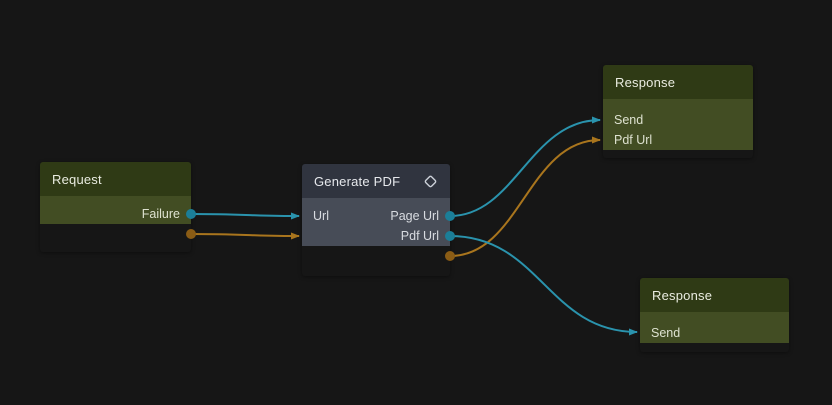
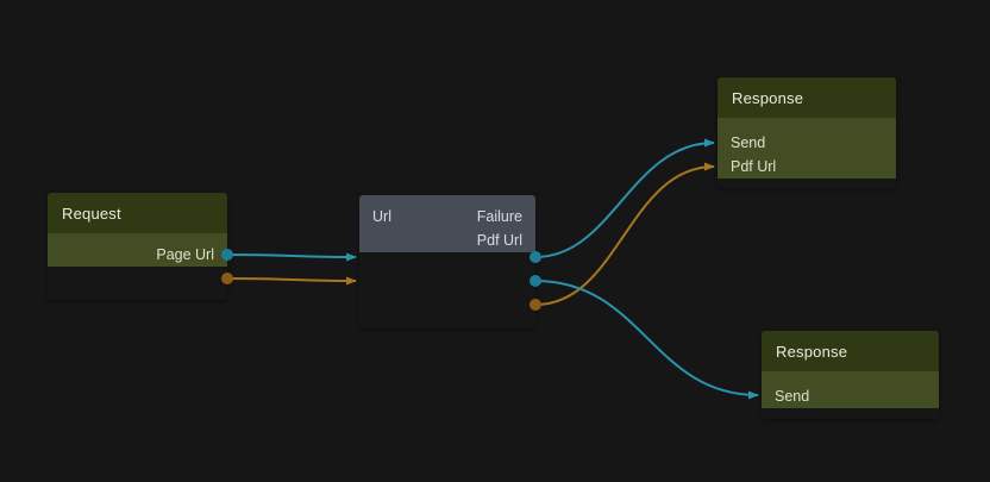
  Request
- Failure
+ Page Url
- Generate PDF
  Url
- Page Url
+ Failure
  Pdf Url
  Response
  Send
  Pdf Url
  Response
  Send
